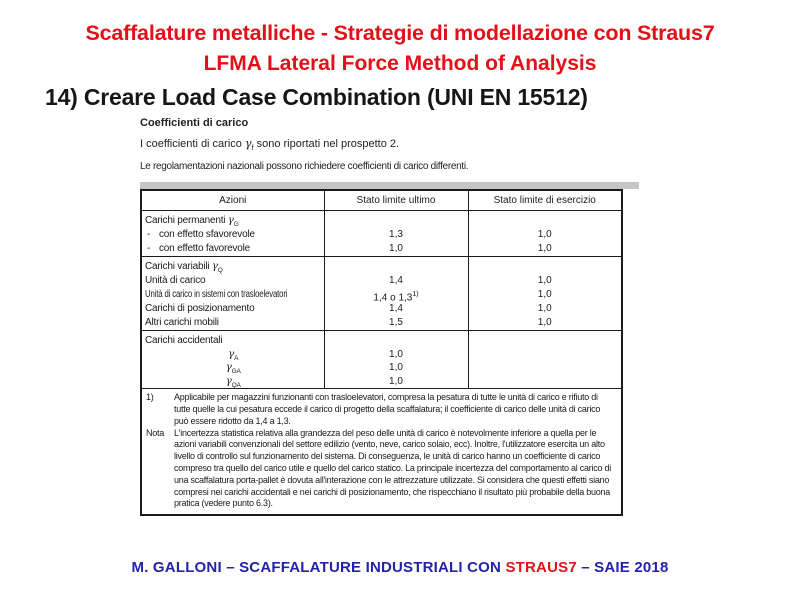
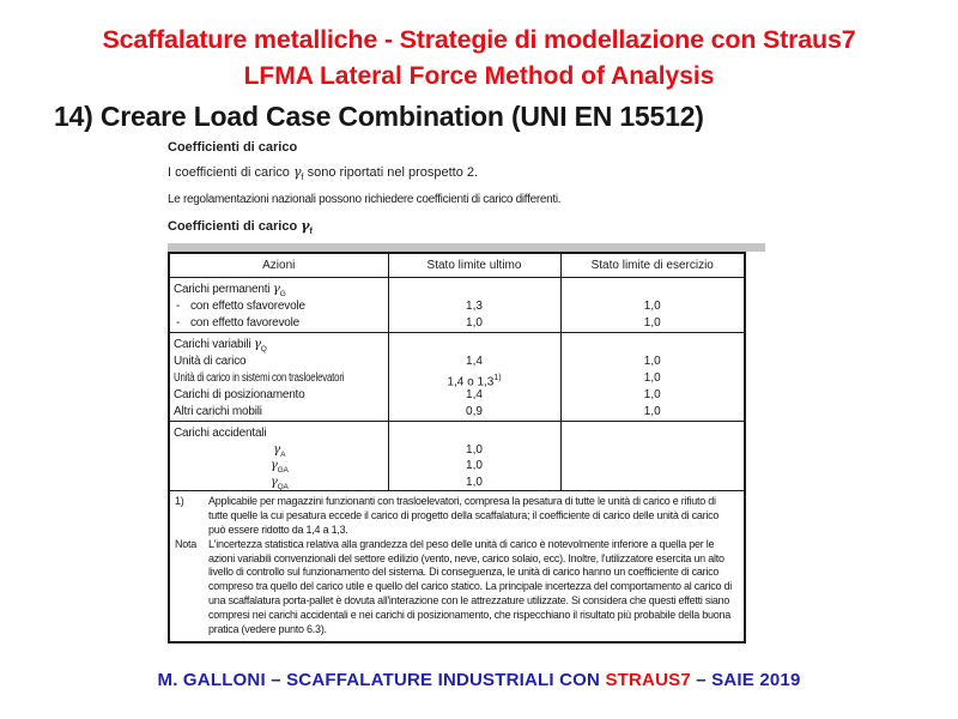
  Scaffalature metalliche - Strategie di modellazione con Straus7
  LFMA Lateral Force Method of Analysis
  14) Creare Load Case Combination (UNI EN 15512)
  Coefficienti di carico
  I coefficienti di carico γf sono riportati nel prospetto 2.
  Le regolamentazioni nazionali possono richiedere coefficienti di carico differenti.
+ Coefficienti di carico γf
  Azioni	Stato limite ultimo	Stato limite di esercizio
  Carichi permanenti γ - con effetto sfavorevole - con effetto favorevole	1,3 1,0	1,0 1,0
- Carichi variabili γ Unità di carico Unità di carico in sistemi con trasloelevatori Carichi di posizionamento Altri carichi mobili	1,4 1,4 o 1,3 1,4 1,5	1,0 1,0 1,0 1,0
+ Carichi variabili γ Unità di carico Unità di carico in sistemi con trasloelevatori Carichi di posizionamento Altri carichi mobili	1,4 1,4 o 1,3 1,4 0,9	1,0 1,0 1,0 1,0
  Carichi accidentali γ γ γ	1,0 1,0 1,0
  1) Applicabile per magazzini funzionanti con trasloelevatori, compresa la pesatura di tutte le unità di carico e rifiuto di tutte quelle la cui pesatura eccede il carico di progetto della scaffalatura; il coefficiente di carico delle unità di carico può essere ridotto da 1,4 a 1,3. Nota L'incertezza statistica relativa alla grandezza del peso delle unità di carico è notevolmente inferiore a quella per le azioni variabili convenzionali del settore edilizio (vento, neve, carico solaio, ecc). Inoltre, l'utilizzatore esercita un alto livello di controllo sul funzionamento del sistema. Di conseguenza, le unità di carico hanno un coefficiente di carico compreso tra quello del carico utile e quello del carico statico. La principale incertezza del comportamento al carico di una scaffalatura porta-pallet è dovuta all'interazione con le attrezzature utilizzate. Si considera che questi effetti siano compresi nei carichi accidentali e nei carichi di posizionamento, che rispecchiano il risultato più probabile della buona pratica (vedere punto 6.3).
- M. GALLONI – SCAFFALATURE INDUSTRIALI CON STRAUS7 – SAIE 2018
+ M. GALLONI – SCAFFALATURE INDUSTRIALI CON STRAUS7 – SAIE 2019
